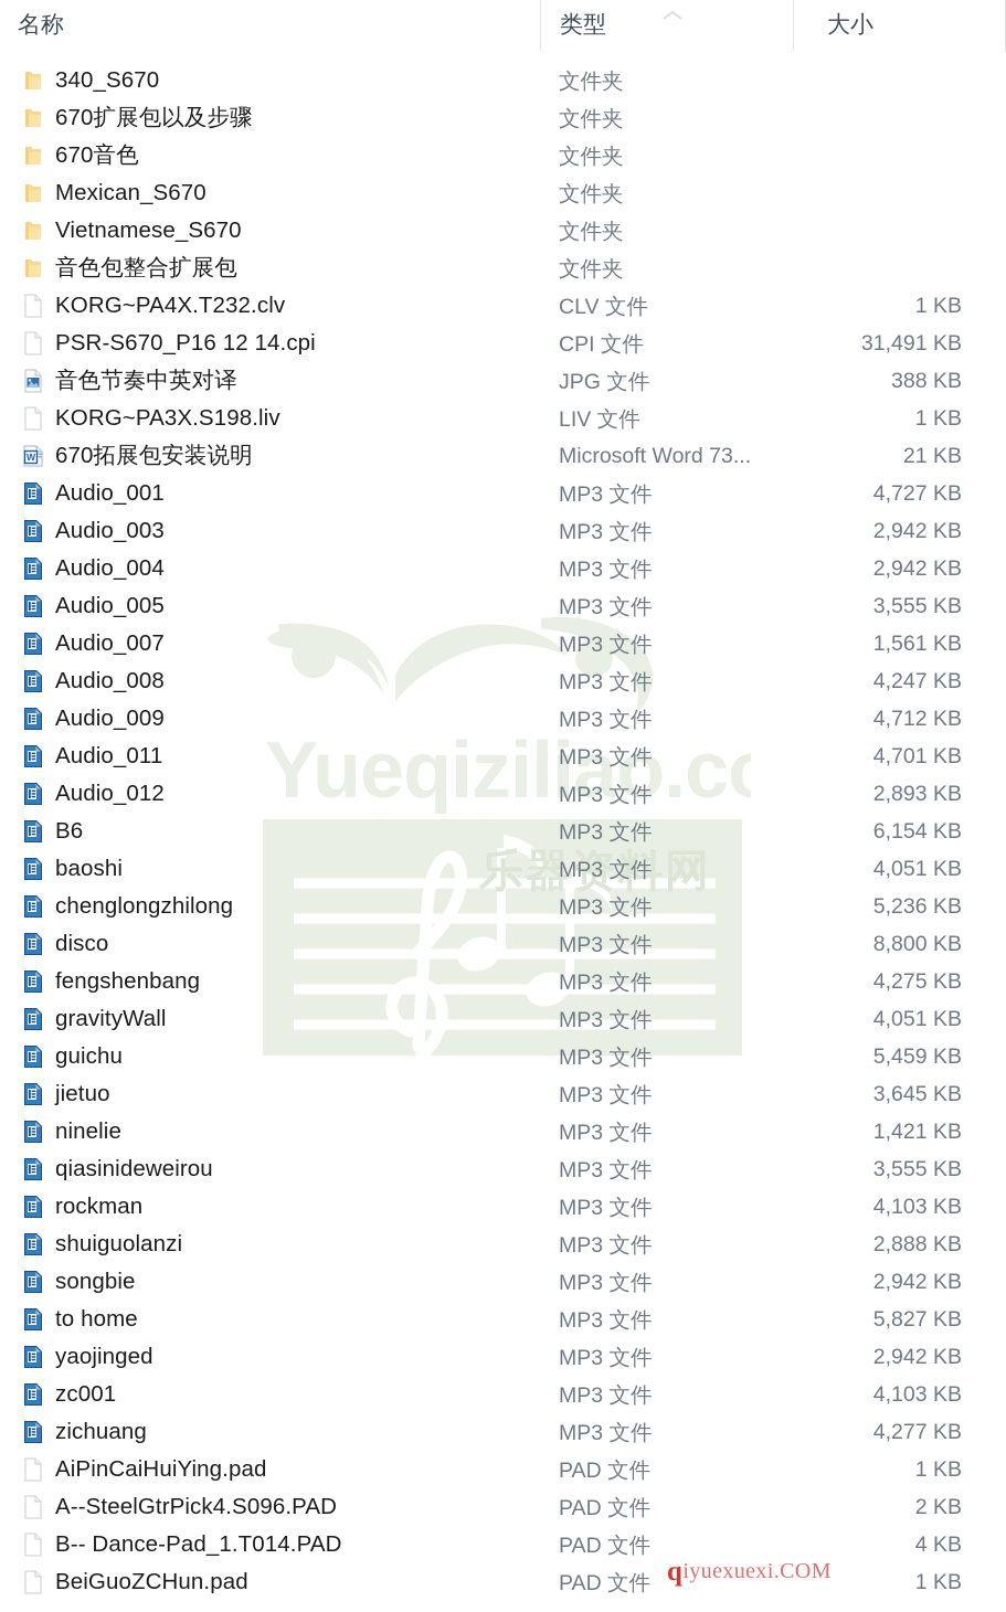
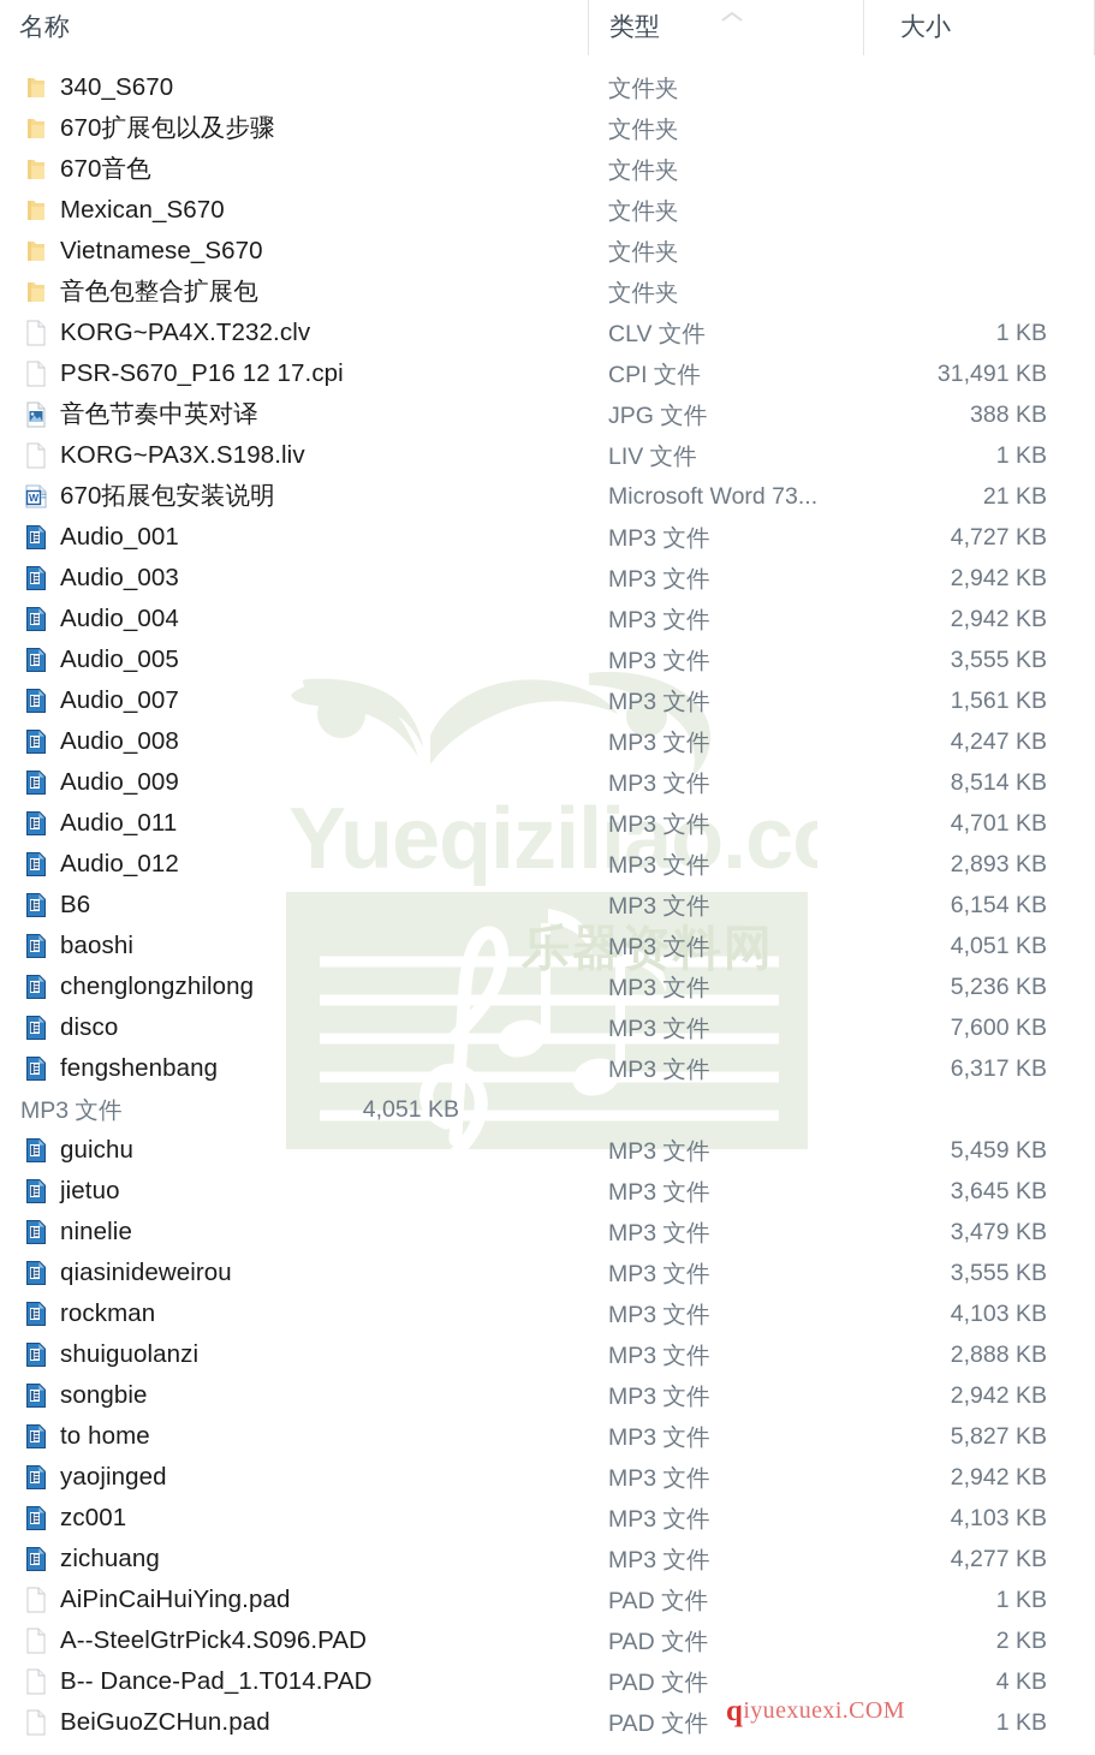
  Yueqiziliao.c
  乐器资料网
  名称
  类型
  大小
  340_S670
  文件夹
  670扩展包以及步骤
  文件夹
  670音色
  文件夹
  Mexican_S670
  文件夹
  Vietnamese_S670
  文件夹
  音色包整合扩展包
  文件夹
  KORG~PA4X.T232.clv
  CLV 文件
  1 KB
- PSR-S670_P16 12 14.cpi
+ PSR-S670_P16 12 17.cpi
  CPI 文件
  31,491 KB
  音色节奏中英对译
  JPG 文件
  388 KB
  KORG~PA3X.S198.liv
  LIV 文件
  1 KB
  W
  670拓展包安装说明
  Microsoft Word 73...
  21 KB
  Audio_001
  MP3 文件
  4,727 KB
  Audio_003
  MP3 文件
  2,942 KB
  Audio_004
  MP3 文件
  2,942 KB
  Audio_005
  MP3 文件
  3,555 KB
  Audio_007
  MP3 文件
  1,561 KB
  Audio_008
  MP3 文件
  4,247 KB
  Audio_009
  MP3 文件
- 4,712 KB
+ 8,514 KB
  Audio_011
  MP3 文件
  4,701 KB
  Audio_012
  MP3 文件
  2,893 KB
  B6
  MP3 文件
  6,154 KB
  baoshi
  MP3 文件
  4,051 KB
  chenglongzhilong
  MP3 文件
  5,236 KB
  disco
  MP3 文件
- 8,800 KB
+ 7,600 KB
  fengshenbang
  MP3 文件
- 4,275 KB
+ 6,317 KB
- gravityWall
  MP3 文件
  4,051 KB
  guichu
  MP3 文件
  5,459 KB
  jietuo
  MP3 文件
  3,645 KB
  ninelie
  MP3 文件
- 1,421 KB
+ 3,479 KB
  qiasinideweirou
  MP3 文件
  3,555 KB
  rockman
  MP3 文件
  4,103 KB
  shuiguolanzi
  MP3 文件
  2,888 KB
  songbie
  MP3 文件
  2,942 KB
  to home
  MP3 文件
  5,827 KB
  yaojinged
  MP3 文件
  2,942 KB
  zc001
  MP3 文件
  4,103 KB
  zichuang
  MP3 文件
  4,277 KB
  AiPinCaiHuiYing.pad
  PAD 文件
  1 KB
  A--SteelGtrPick4.S096.PAD
  PAD 文件
  2 KB
  B-- Dance-Pad_1.T014.PAD
  PAD 文件
  4 KB
  BeiGuoZCHun.pad
  PAD 文件
  1 KB
  qiyuexuexi.COM
